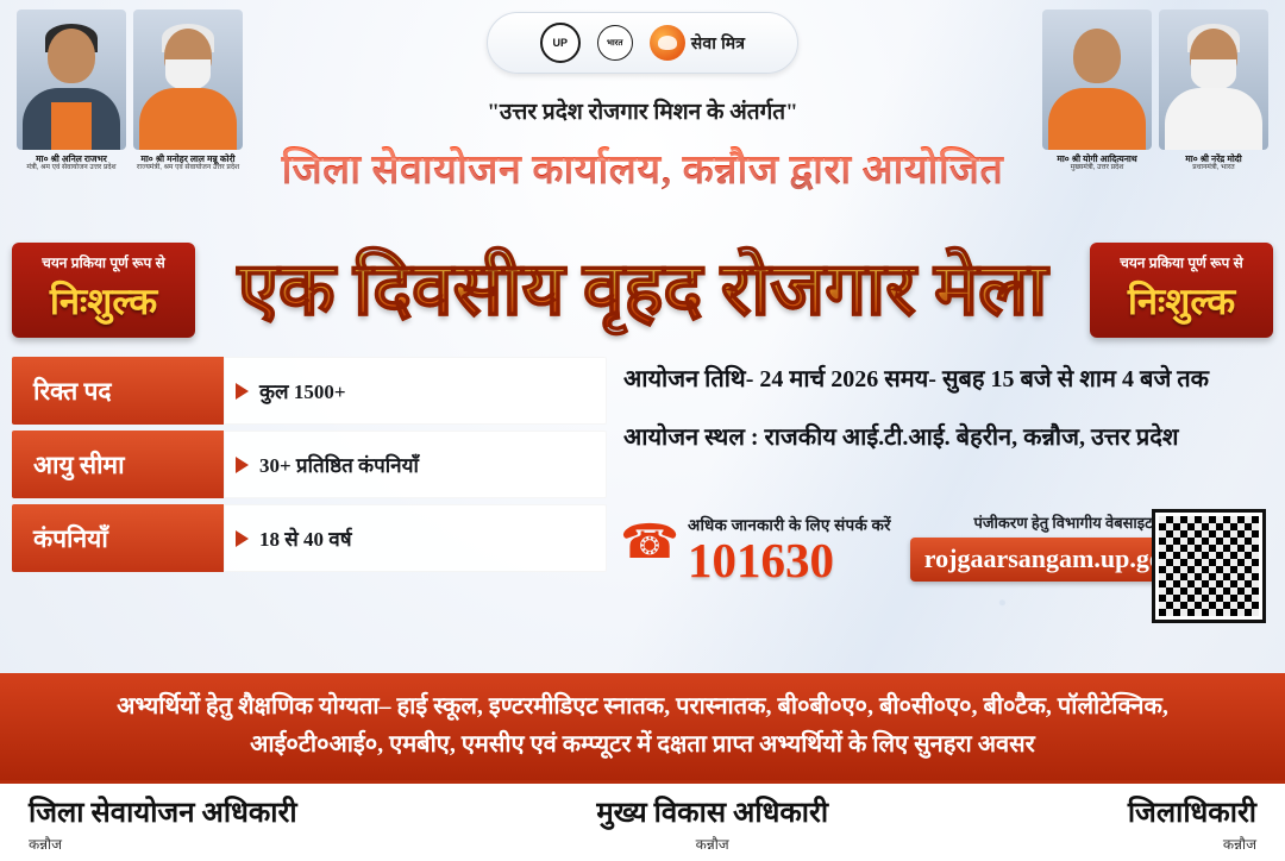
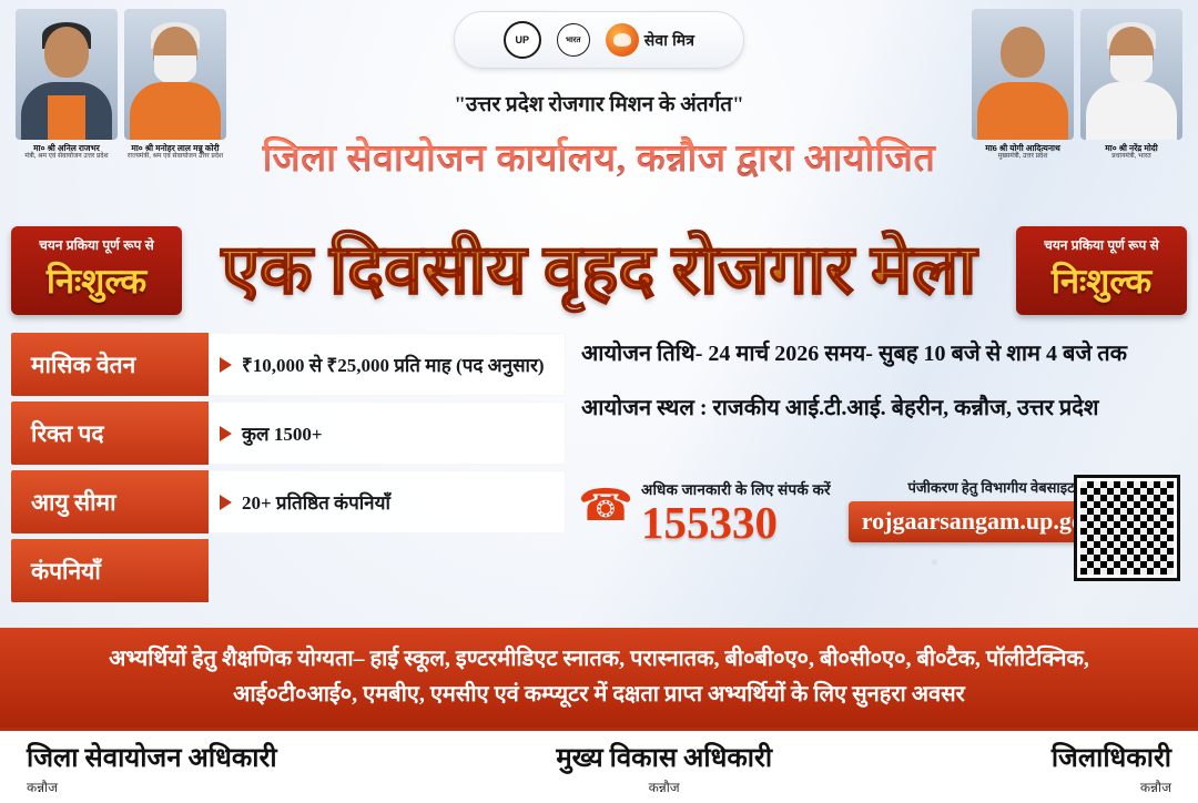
  UP
  सेवा मित्र
  "उत्तर प्रदेश रोजगार मिशन के अंतर्गत"
  जिला सेवायोजन कार्यालय, कन्नौज द्वारा आयोजित
- मा० श्री योगी आदित्यनाथ
+ मा6 श्री योगी आदित्यनाथ
  मा० श्री नरेंद्र मोदी
  चयन प्रकिया पूर्ण रूप से
  निःशुल्क
  एक दिवसीय वृहद रोजगार मेला
  चयन प्रकिया पूर्ण रूप से
  निःशुल्क
+ मासिक वेतन
+ ₹10,000 से ₹25,000 प्रति माह (पद अनुसार)
  रिक्त पद
  कुल 1500+
  आयु सीमा
- 30+ प्रतिष्ठित कंपनियाँ
+ 20+ प्रतिष्ठित कंपनियाँ
  कंपनियाँ
- 18 से 40 वर्ष
- आयोजन तिथि- 24 मार्च 2026 समय- सुबह 15 बजे से शाम 4 बजे तक
+ आयोजन तिथि- 24 मार्च 2026 समय- सुबह 10 बजे से शाम 4 बजे तक
  आयोजन स्थल : राजकीय आई.टी.आई. बेहरीन, कन्नौज, उत्तर प्रदेश
  ☎
  अधिक जानकारी के लिए संपर्क करें
- 101630
+ 155330
  पंजीकरण हेतु विभागीय वेबसाइट
  rojgaarsangam.up.g
  अभ्यर्थियों हेतु शैक्षणिक योग्यता– हाई स्कूल, इण्टरमीडिएट स्नातक, परास्नातक, बी०बी०ए०, बी०सी०ए०, बी०टैक, पॉलीटेक्निक,
  आई०टी०आई०, एमबीए, एमसीए एवं कम्प्यूटर में दक्षता प्राप्त अभ्यर्थियों के लिए सुनहरा अवसर
  जिला सेवायोजन अधिकारी
  कन्नौज
  मुख्य विकास अधिकारी
  कन्नौज
  जिलाधिकारी
  कन्नौज
